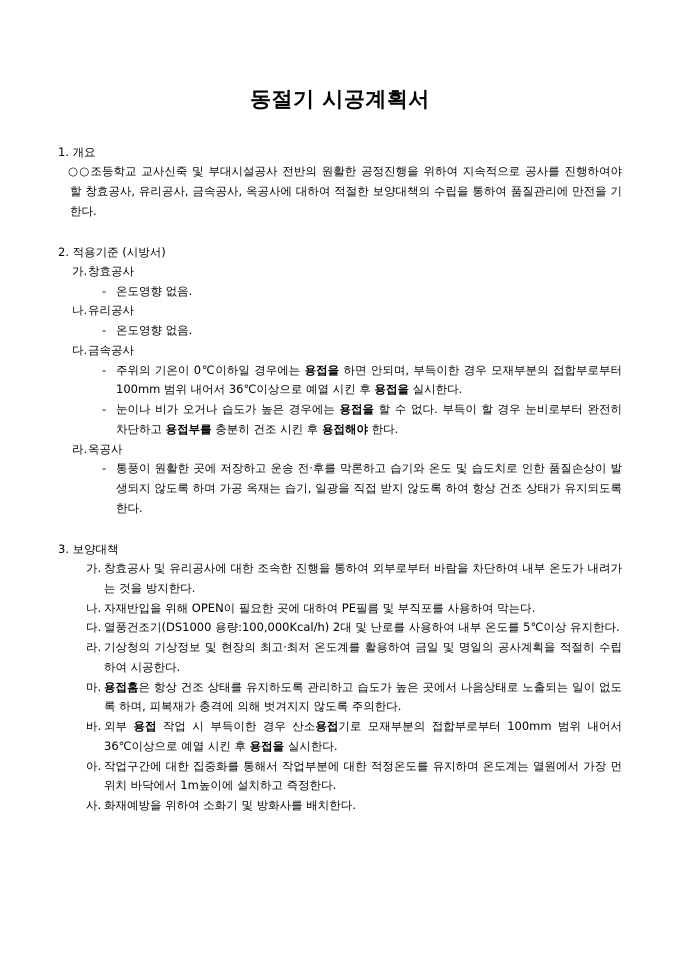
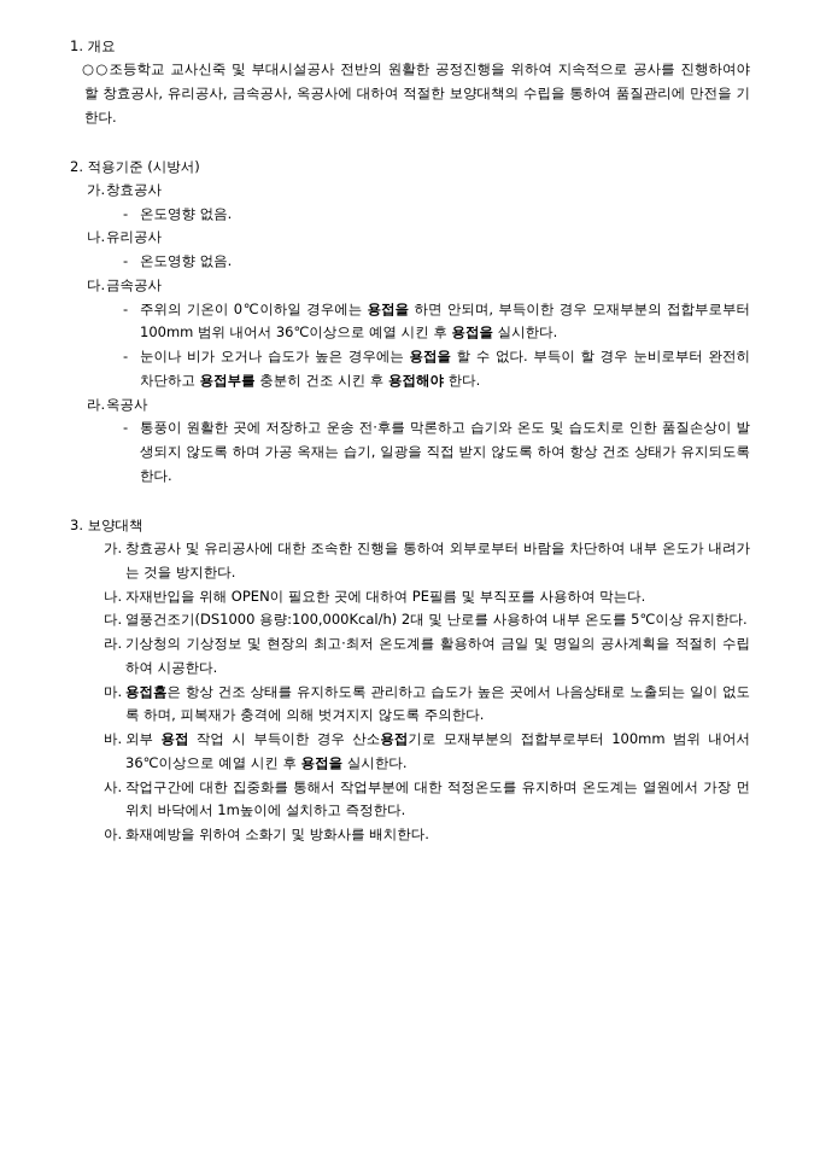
- 동절기 시공계획서
  1. 개요
  ○○조등학교 교사신죽 및 부대시설공사 전반의 원활한 공정진행을 위하여 지속적으로 공사를 진행하여야 할 창효공사, 유리공사, 금속공사, 옥공사에 대하여 적절한 보양대책의 수립을 통하여 품질관리에 만전을 기한다.
  2. 적용기준 (시방서)
  가.
  창효공사
  -
  온도영향 없음.
  나.
  유리공사
  -
  온도영향 없음.
  다.
  금속공사
  -
  주위의 기온이 0℃이하일 경우에는 용접을 하면 안되며, 부득이한 경우 모재부분의 접합부로부터 100mm 범위 내어서 36℃이상으로 예열 시킨 후 용접을 실시한다.
  -
  눈이나 비가 오거나 습도가 높은 경우에는 용접을 할 수 없다. 부득이 할 경우 눈비로부터 완전히 차단하고 용접부를 충분히 건조 시킨 후 용접해야 한다.
  라.
  옥공사
  -
  통풍이 원활한 곳에 저장하고 운송 전·후를 막론하고 습기와 온도 및 습도치로 인한 품질손상이 발생되지 않도록 하며 가공 옥재는 습기, 일광을 직접 받지 않도록 하여 항상 건조 상태가 유지되도록 한다.
  3. 보양대책
  가.
  창효공사 및 유리공사에 대한 조속한 진행을 통하여 외부로부터 바람을 차단하여 내부 온도가 내려가는 것을 방지한다.
  나.
  자재반입을 위해 OPEN이 필요한 곳에 대하여 PE필름 및 부직포를 사용하여 막는다.
  다.
  열풍건조기(DS1000 용량:100,000Kcal/h) 2대 및 난로를 사용하여 내부 온도를 5℃이상 유지한다.
  라.
  기상청의 기상정보 및 현장의 최고·최저 온도계를 활용하여 금일 및 명일의 공사계획을 적절히 수립하여 시공한다.
  마.
  용접홈은 항상 건조 상태를 유지하도록 관리하고 습도가 높은 곳에서 나음상태로 노출되는 일이 없도록 하며, 피복재가 충격에 의해 벗겨지지 않도록 주의한다.
  바.
  외부 용접 작업 시 부득이한 경우 산소용접기로 모재부분의 접합부로부터 100mm 범위 내어서 36℃이상으로 예열 시킨 후 용접을 실시한다.
- 아.
+ 사.
  작업구간에 대한 집중화를 통해서 작업부분에 대한 적정온도를 유지하며 온도계는 열원에서 가장 먼 위치 바닥에서 1m높이에 설치하고 즉정한다.
- 사.
+ 아.
  화재예방을 위하여 소화기 및 방화사를 배치한다.
